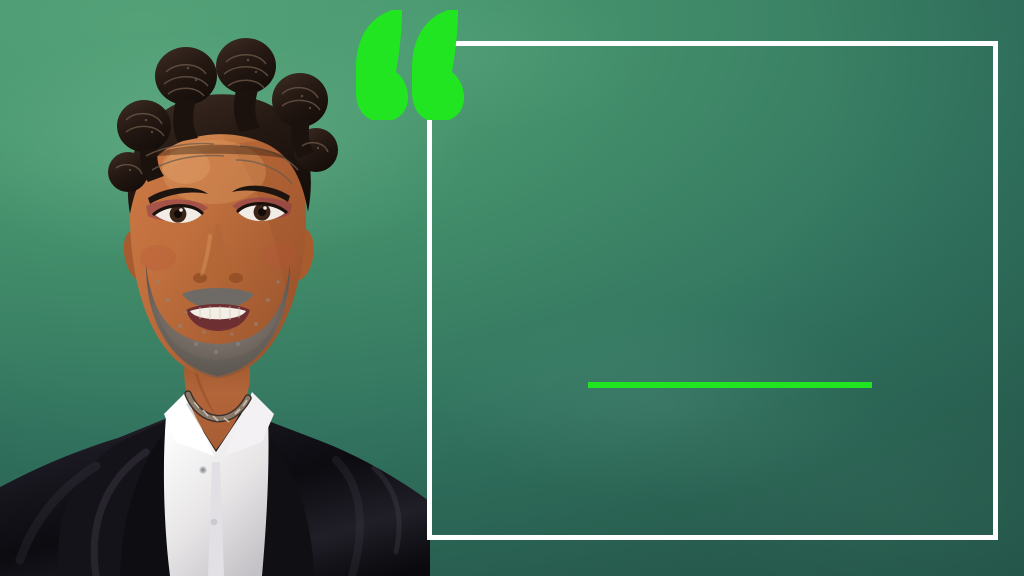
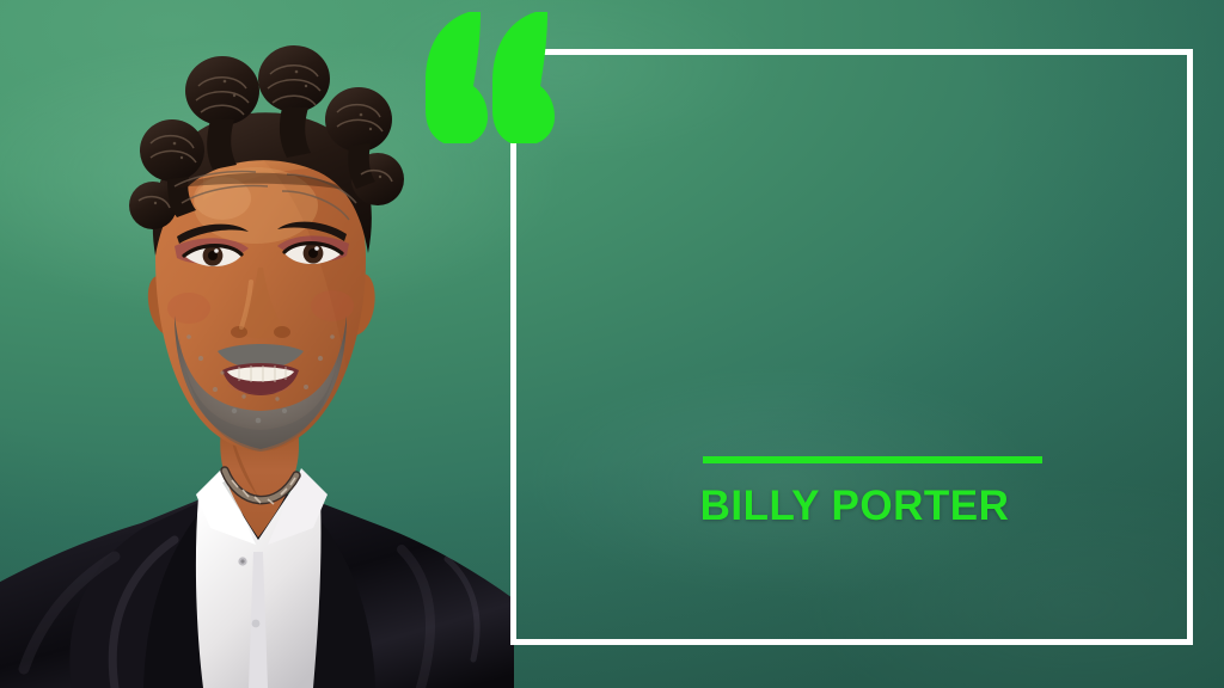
+ BILLY PORTER
